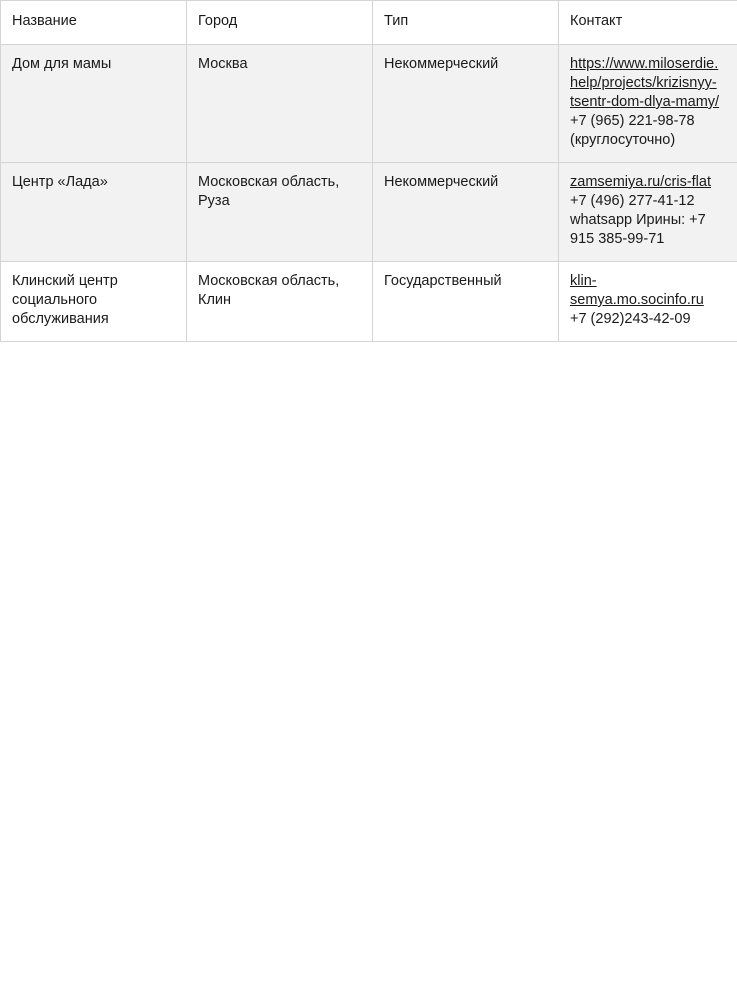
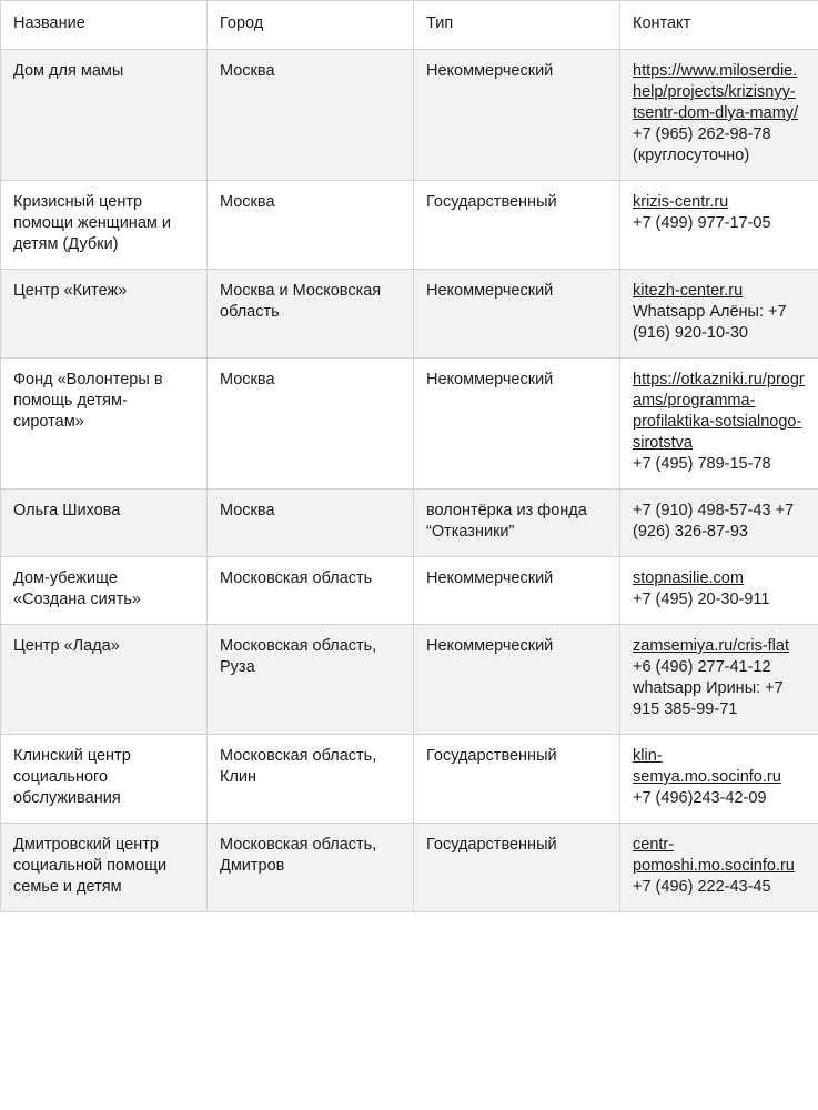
  Название	Город	Тип	Контакт
- Дом для мамы	Москва	Некоммерческий	https://www.miloserdie.help/projects/krizisnyy-tsentr-dom-dlya-mamy/+7 (965) 221-98-78 (круглосуточно)
+ Дом для мамы	Москва	Некоммерческий	https://www.miloserdie.help/projects/krizisnyy-tsentr-dom-dlya-mamy/+7 (965) 262-98-78 (круглосуточно)
+ Кризисный центр помощи женщинам и детям (Дубки)	Москва	Государственный	krizis-centr.ru+7 (499) 977-17-05
+ Центр «Китеж»	Москва и Московская область	Некоммерческий	kitezh-center.ruWhatsapp Алёны: +7 (916) 920-10-30
+ Фонд «Волонтеры в помощь детям-сиротам»	Москва	Некоммерческий	https://otkazniki.ru/programs/programma-profilaktika-sotsialnogo-sirotstva+7 (495) 789-15-78
+ Ольга Шихова	Москва	волонтёрка из фонда “Отказники”	+7 (910) 498-57-43 +7 (926) 326-87-93
+ Дом-убежище «Создана сиять»	Московская область	Некоммерческий	stopnasilie.com+7 (495) 20-30-911
- Центр «Лада»	Московская область, Руза	Некоммерческий	zamsemiya.ru/cris-flat+7 (496) 277-41-12 whatsapp Ирины: +7 915 385-99-71
+ Центр «Лада»	Московская область, Руза	Некоммерческий	zamsemiya.ru/cris-flat+6 (496) 277-41-12 whatsapp Ирины: +7 915 385-99-71
- Клинский центр социального обслуживания	Московская область, Клин	Государственный	klin-semya.mo.socinfo.ru+7 (292)243-42-09
+ Клинский центр социального обслуживания	Московская область, Клин	Государственный	klin-semya.mo.socinfo.ru+7 (496)243-42-09
+ Дмитровский центр социальной помощи семье и детям	Московская область, Дмитров	Государственный	centr-pomoshi.mo.socinfo.ru+7 (496) 222-43-45
